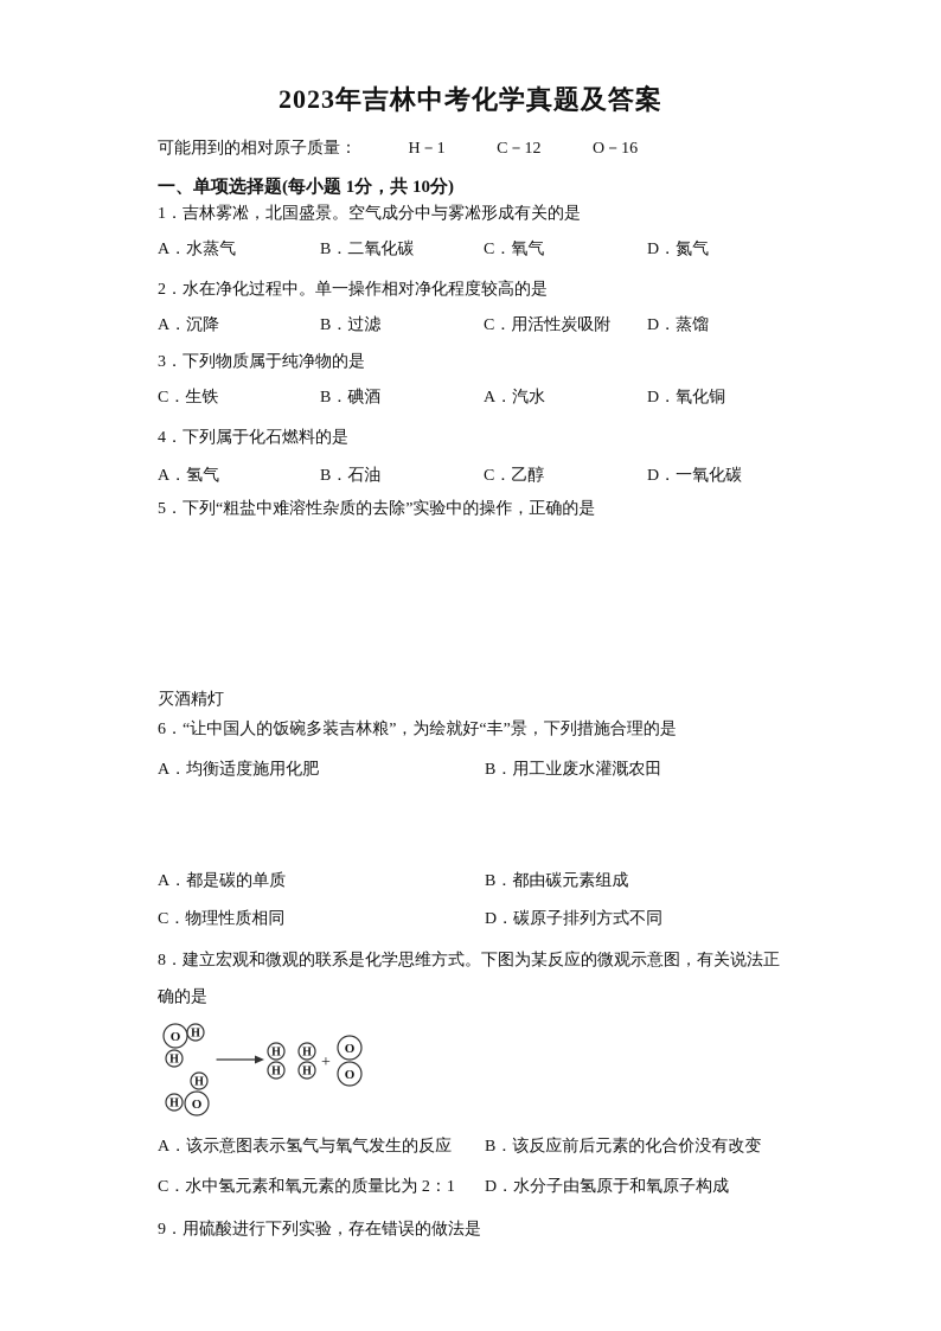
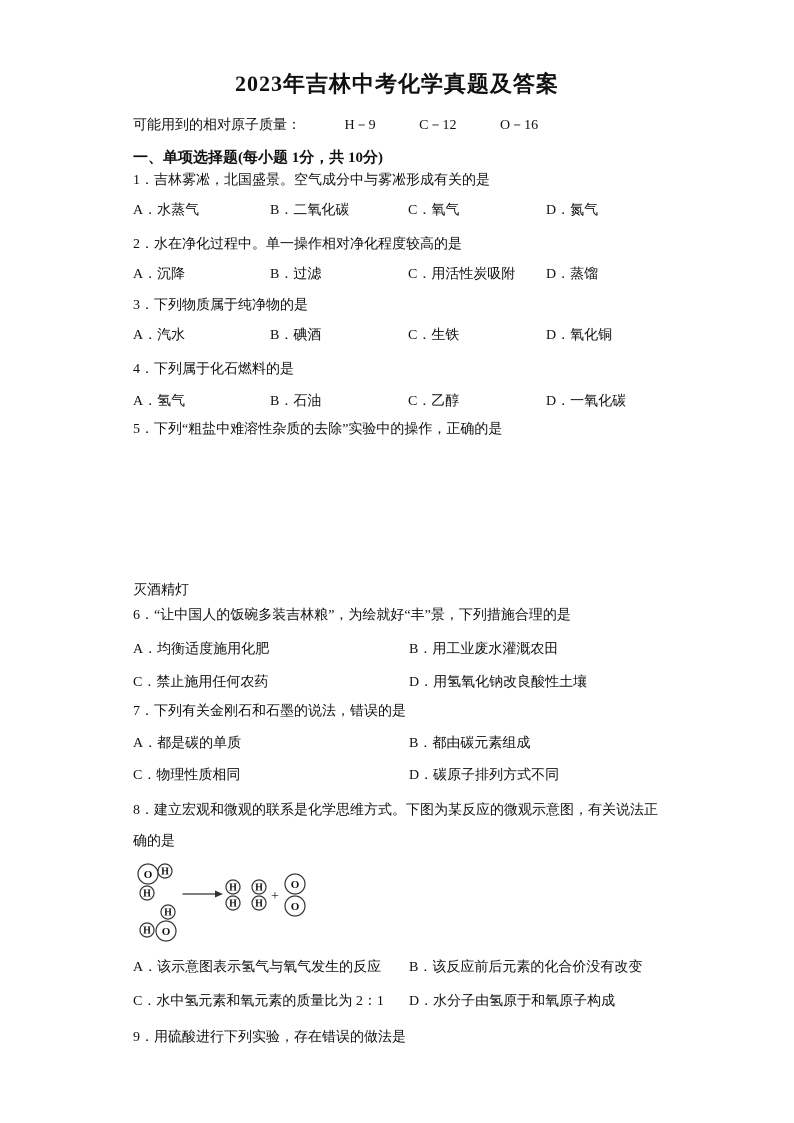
  2023年吉林中考化学真题及答案
- 可能用到的相对原子质量： H－1 C－12 O－16
+ 可能用到的相对原子质量： H－9 C－12 O－16
  一、单项选择题(每小题 1分，共 10分)
  1．吉林雾凇，北国盛景。空气成分中与雾凇形成有关的是
  A．水蒸气
  B．二氧化碳
  C．氧气
  D．氮气
  2．水在净化过程中。单一操作相对净化程度较高的是
  A．沉降
  B．过滤
  C．用活性炭吸附
  D．蒸馏
  3．下列物质属于纯净物的是
- C．生铁
+ A．汽水
  B．碘酒
- A．汽水
+ C．生铁
  D．氧化铜
  4．下列属于化石燃料的是
  A．氢气
  B．石油
  C．乙醇
  D．一氧化碳
  5．下列“粗盐中难溶性杂质的去除”实验中的操作，正确的是
  灭酒精灯
  6．“让中国人的饭碗多装吉林粮”，为绘就好“丰”景，下列措施合理的是
  A．均衡适度施用化肥
  B．用工业废水灌溉农田
+ C．禁止施用任何农药
+ D．用氢氧化钠改良酸性土壤
+ 7．下列有关金刚石和石墨的说法，错误的是
  A．都是碳的单质
  B．都由碳元素组成
  C．物理性质相同
  D．碳原子排列方式不同
  8．建立宏观和微观的联系是化学思维方式。下图为某反应的微观示意图，有关说法正确的是
  O
  H
  H
  H
  H
  O
  H
  H
  H
  H
  O
  O
  +
  A．该示意图表示氢气与氧气发生的反应
  B．该反应前后元素的化合价没有改变
  C．水中氢元素和氧元素的质量比为 2：1
  D．水分子由氢原于和氧原子构成
  9．用硫酸进行下列实验，存在错误的做法是
